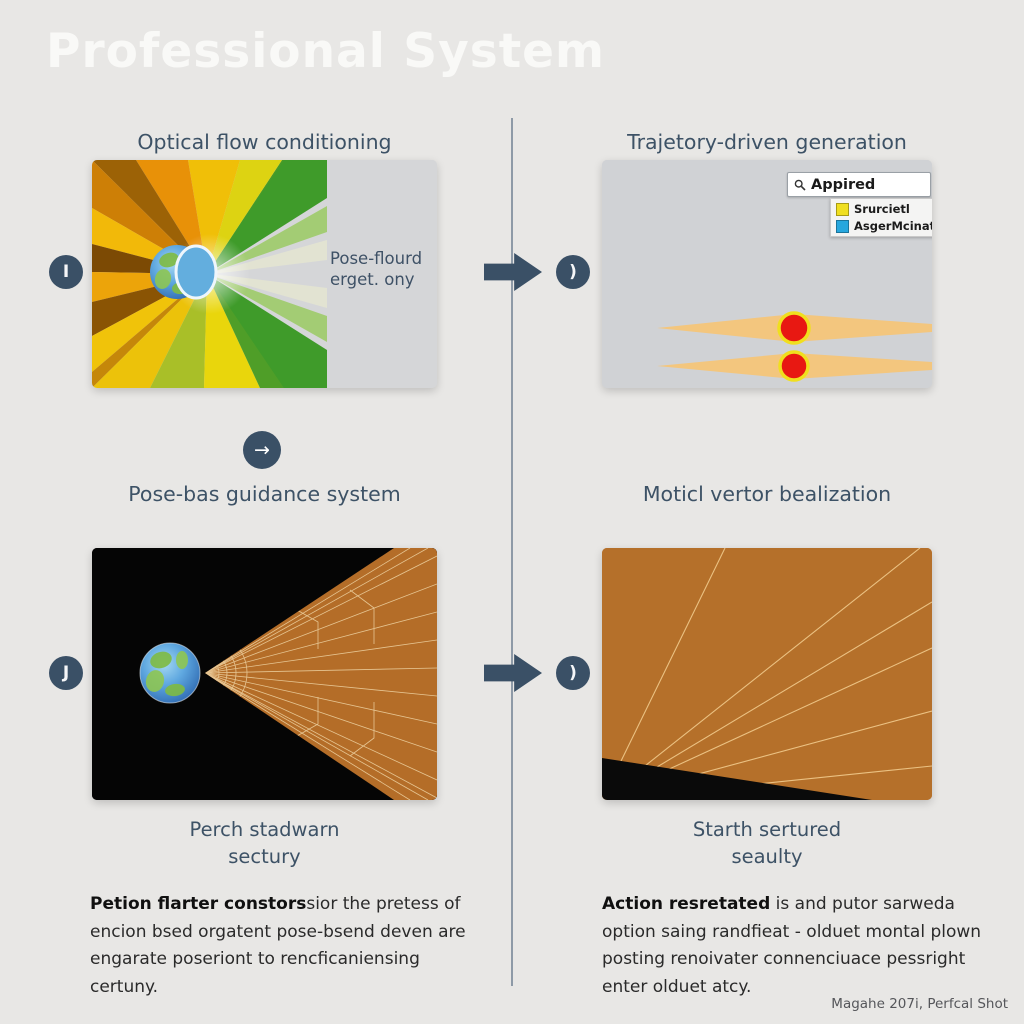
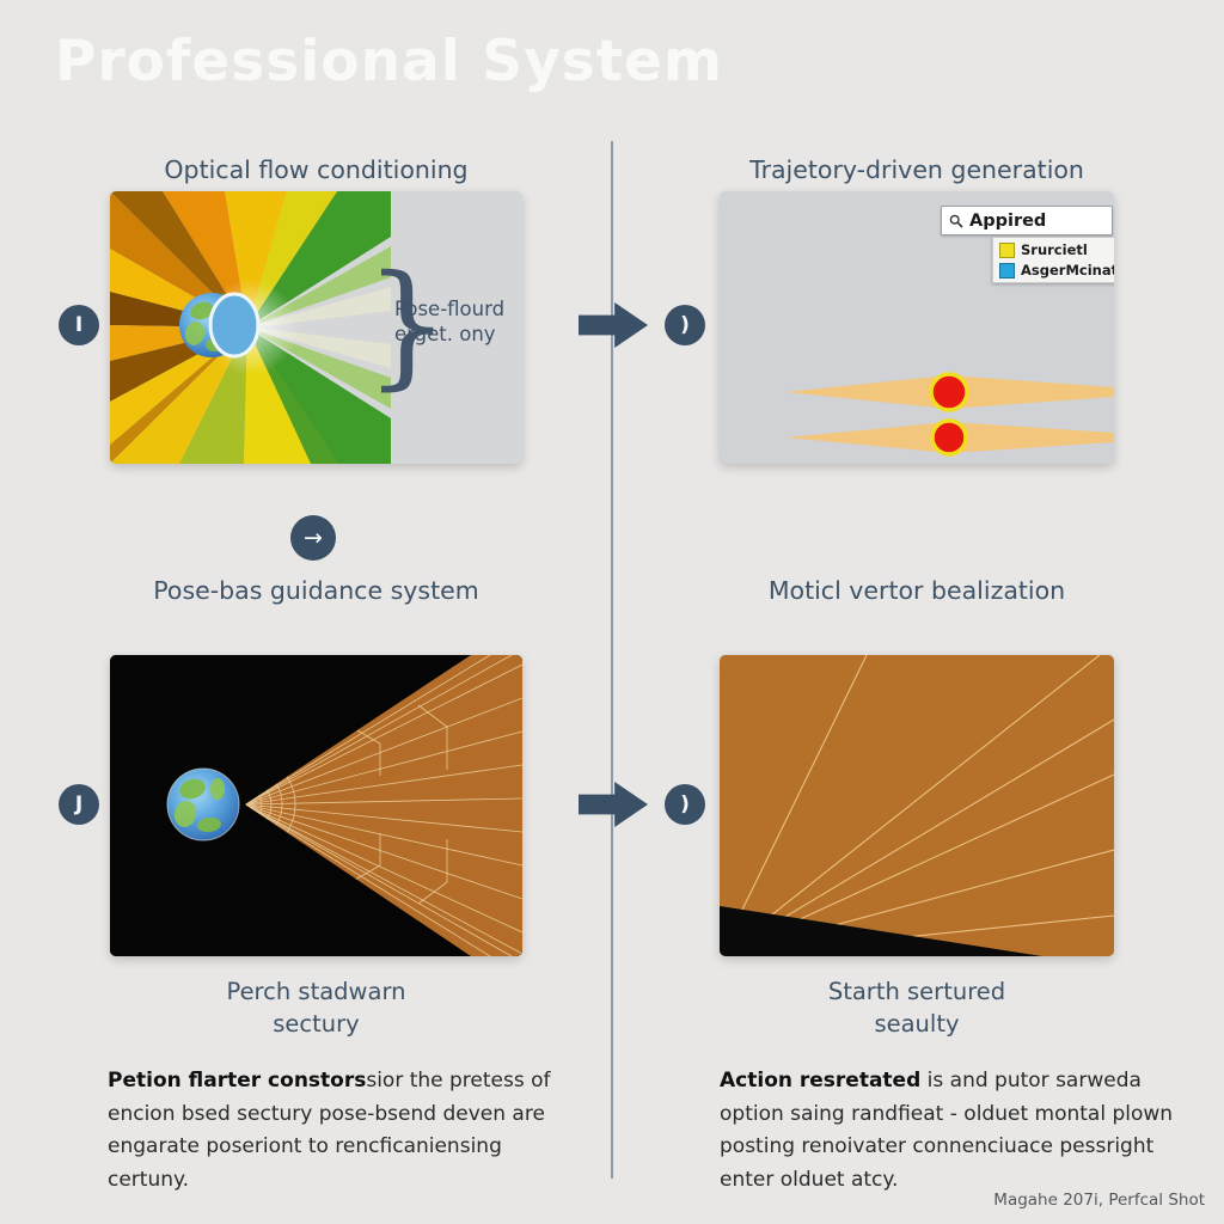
  Optical flow conditioning
  Trajetory-driven generation
  Pose-bas guidance system
  Moticl vertor bealization
+ }
  Pose-flourd
  erget. ony
  Appired
  Srurcietl
  AsgerMcina
  I
  )
  →
  J
  )
  Perch stadwarn
  sectury
  Starth sertured
  seaulty
- Petion flarter constorssior the pretess of encion bsed orgatent pose-bsend deven are engarate poseriont to rencficaniensing certuny.
+ Petion flarter constorssior the pretess of encion bsed sectury pose-bsend deven are engarate poseriont to rencficaniensing certuny.
  Action resretated is and putor sarweda option saing randfieat - olduet montal plown posting renoivater connenciuace pessright enter olduet atcy.
  Magahe 207i, Perfcal Shot
